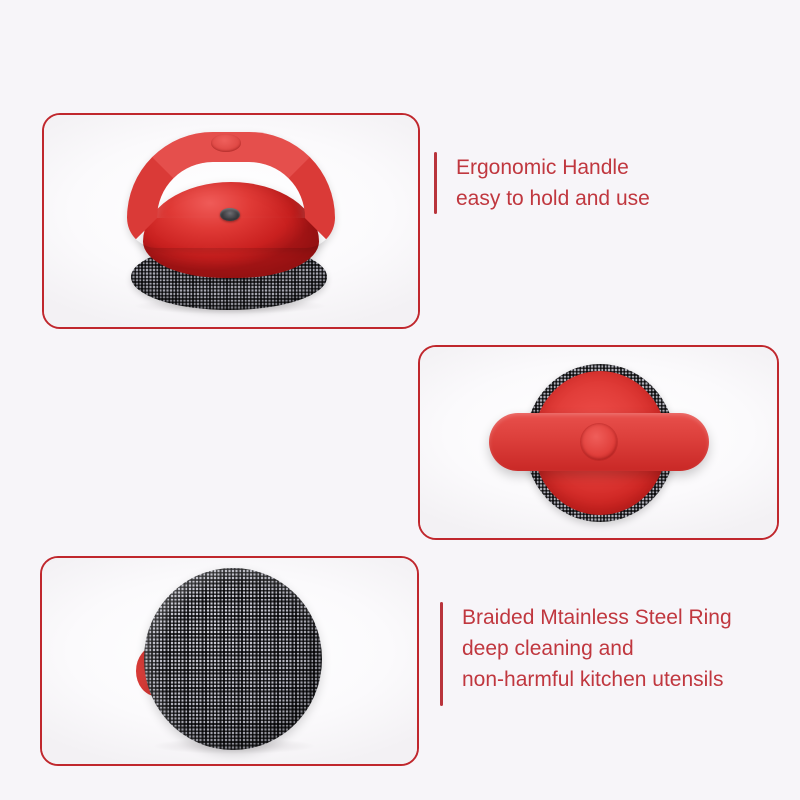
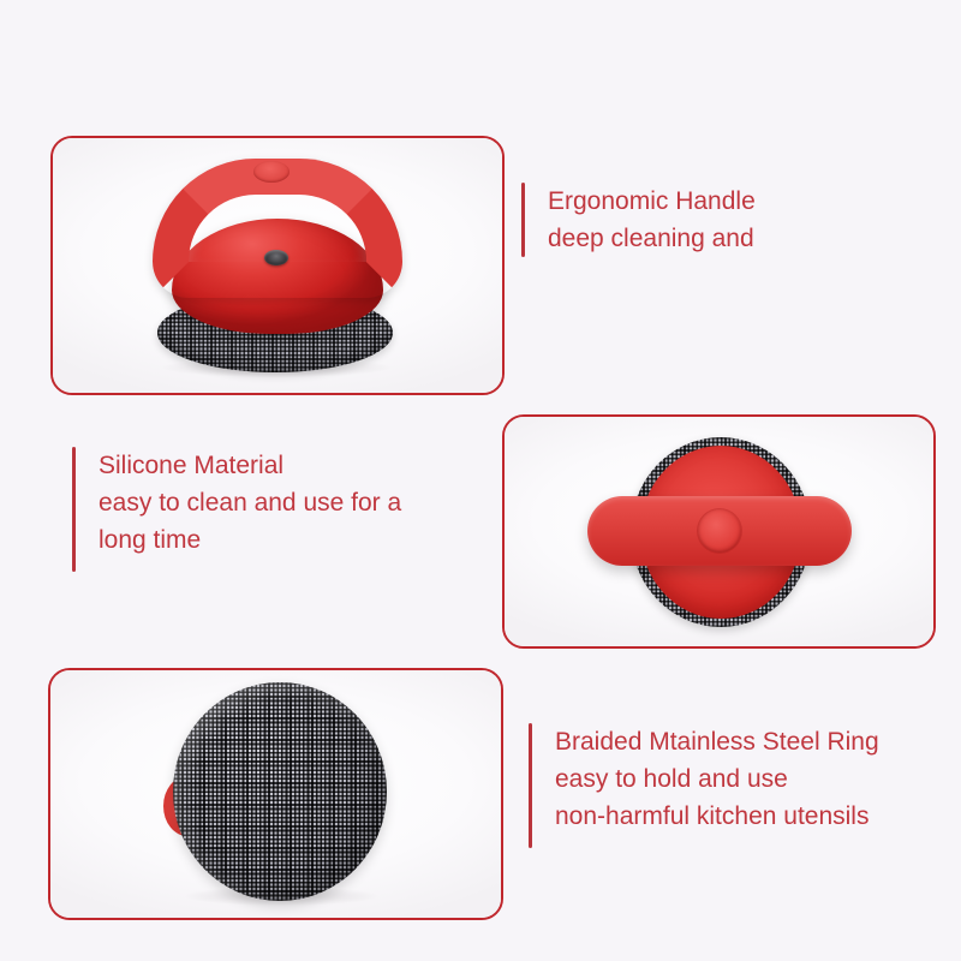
  Ergonomic Handle
- easy to hold and use
+ deep cleaning and
+ Silicone Material
+ easy to clean and use for a
+ long time
  Braided Mtainless Steel Ring
- deep cleaning and
+ easy to hold and use
  non-harmful kitchen utensils
